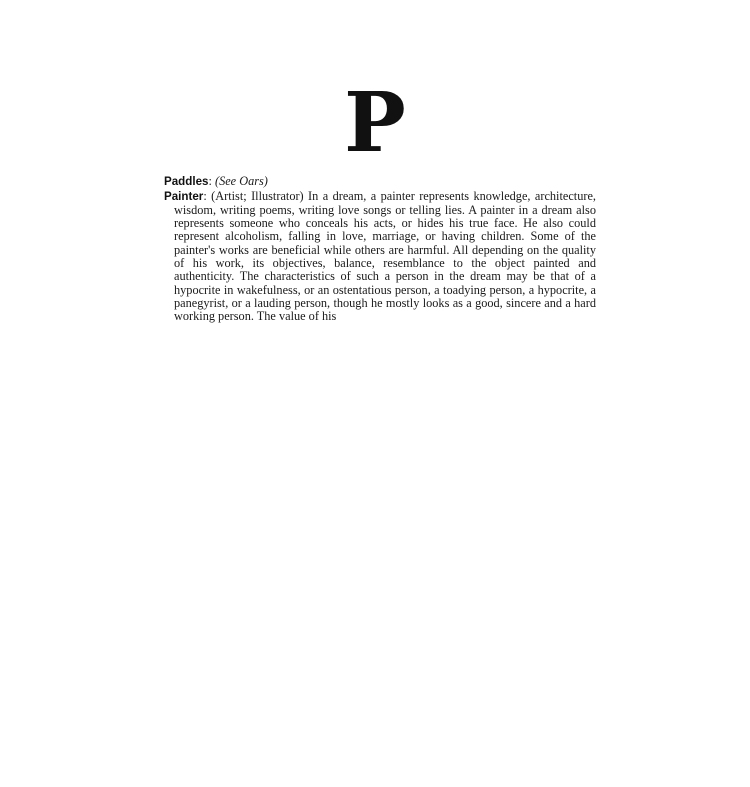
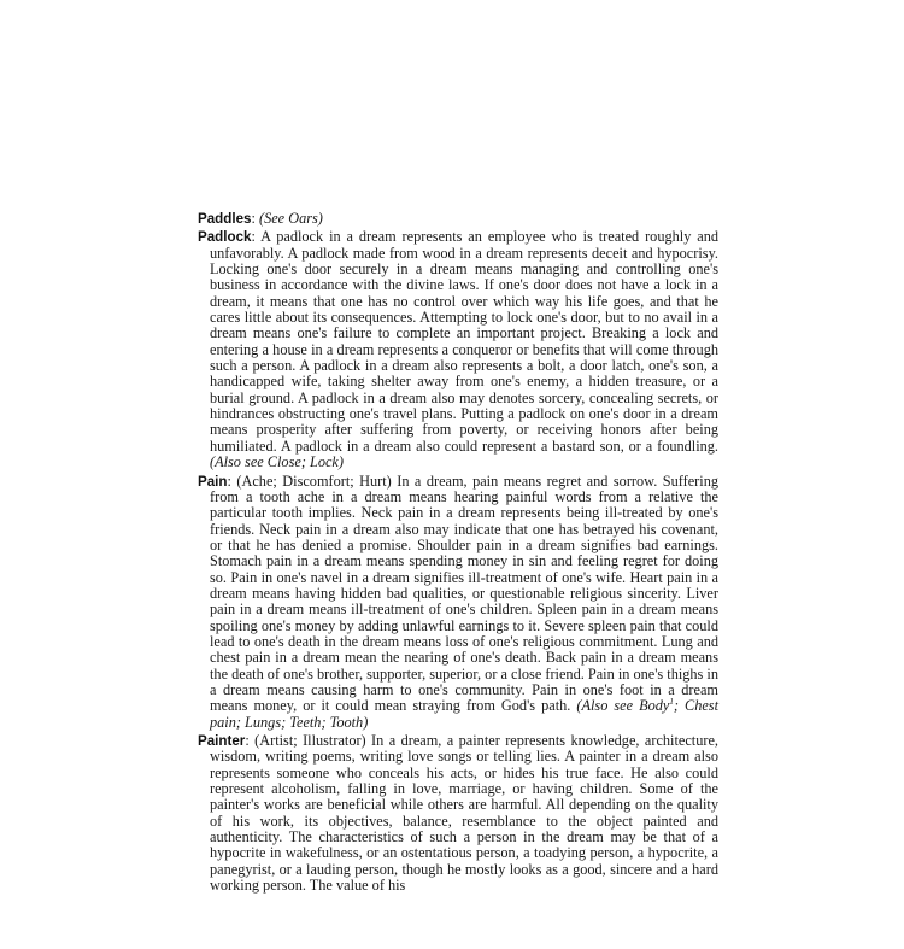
- P
  Paddles: (See Oars)
+ Padlock: A padlock in a dream represents an employee who is treated roughly and unfavorably. A padlock made from wood in a dream represents deceit and hypocrisy. Locking one's door securely in a dream means managing and controlling one's business in accordance with the divine laws. If one's door does not have a lock in a dream, it means that one has no control over which way his life goes, and that he cares little about its consequences. Attempting to lock one's door, but to no avail in a dream means one's failure to complete an important project. Breaking a lock and entering a house in a dream represents a conqueror or benefits that will come through such a person. A padlock in a dream also represents a bolt, a door latch, one's son, a handicapped wife, taking shelter away from one's enemy, a hidden treasure, or a burial ground. A padlock in a dream also may denotes sorcery, concealing secrets, or hindrances obstructing one's travel plans. Putting a padlock on one's door in a dream means prosperity after suffering from poverty, or receiving honors after being humiliated. A padlock in a dream also could represent a bastard son, or a foundling. (Also see Close; Lock)
+ Pain: (Ache; Discomfort; Hurt) In a dream, pain means regret and sorrow. Suffering from a tooth ache in a dream means hearing painful words from a relative the particular tooth implies. Neck pain in a dream represents being ill-treated by one's friends. Neck pain in a dream also may indicate that one has betrayed his covenant, or that he has denied a promise. Shoulder pain in a dream signifies bad earnings. Stomach pain in a dream means spending money in sin and feeling regret for doing so. Pain in one's navel in a dream signifies ill-treatment of one's wife. Heart pain in a dream means having hidden bad qualities, or questionable religious sincerity. Liver pain in a dream means ill-treatment of one's children. Spleen pain in a dream means spoiling one's money by adding unlawful earnings to it. Severe spleen pain that could lead to one's death in the dream means loss of one's religious commitment. Lung and chest pain in a dream mean the nearing of one's death. Back pain in a dream means the death of one's brother, supporter, superior, or a close friend. Pain in one's thighs in a dream means causing harm to one's community. Pain in one's foot in a dream means money, or it could mean straying from God's path. (Also see Body1; Chest pain; Lungs; Teeth; Tooth)
  Painter: (Artist; Illustrator) In a dream, a painter represents knowledge, architecture, wisdom, writing poems, writing love songs or telling lies. A painter in a dream also represents someone who conceals his acts, or hides his true face. He also could represent alcoholism, falling in love, marriage, or having children. Some of the painter's works are beneficial while others are harmful. All depending on the quality of his work, its objectives, balance, resemblance to the object painted and authenticity. The characteristics of such a person in the dream may be that of a hypocrite in wakefulness, or an ostentatious person, a toadying person, a hypocrite, a panegyrist, or a lauding person, though he mostly looks as a good, sincere and a hard working person. The value of his
